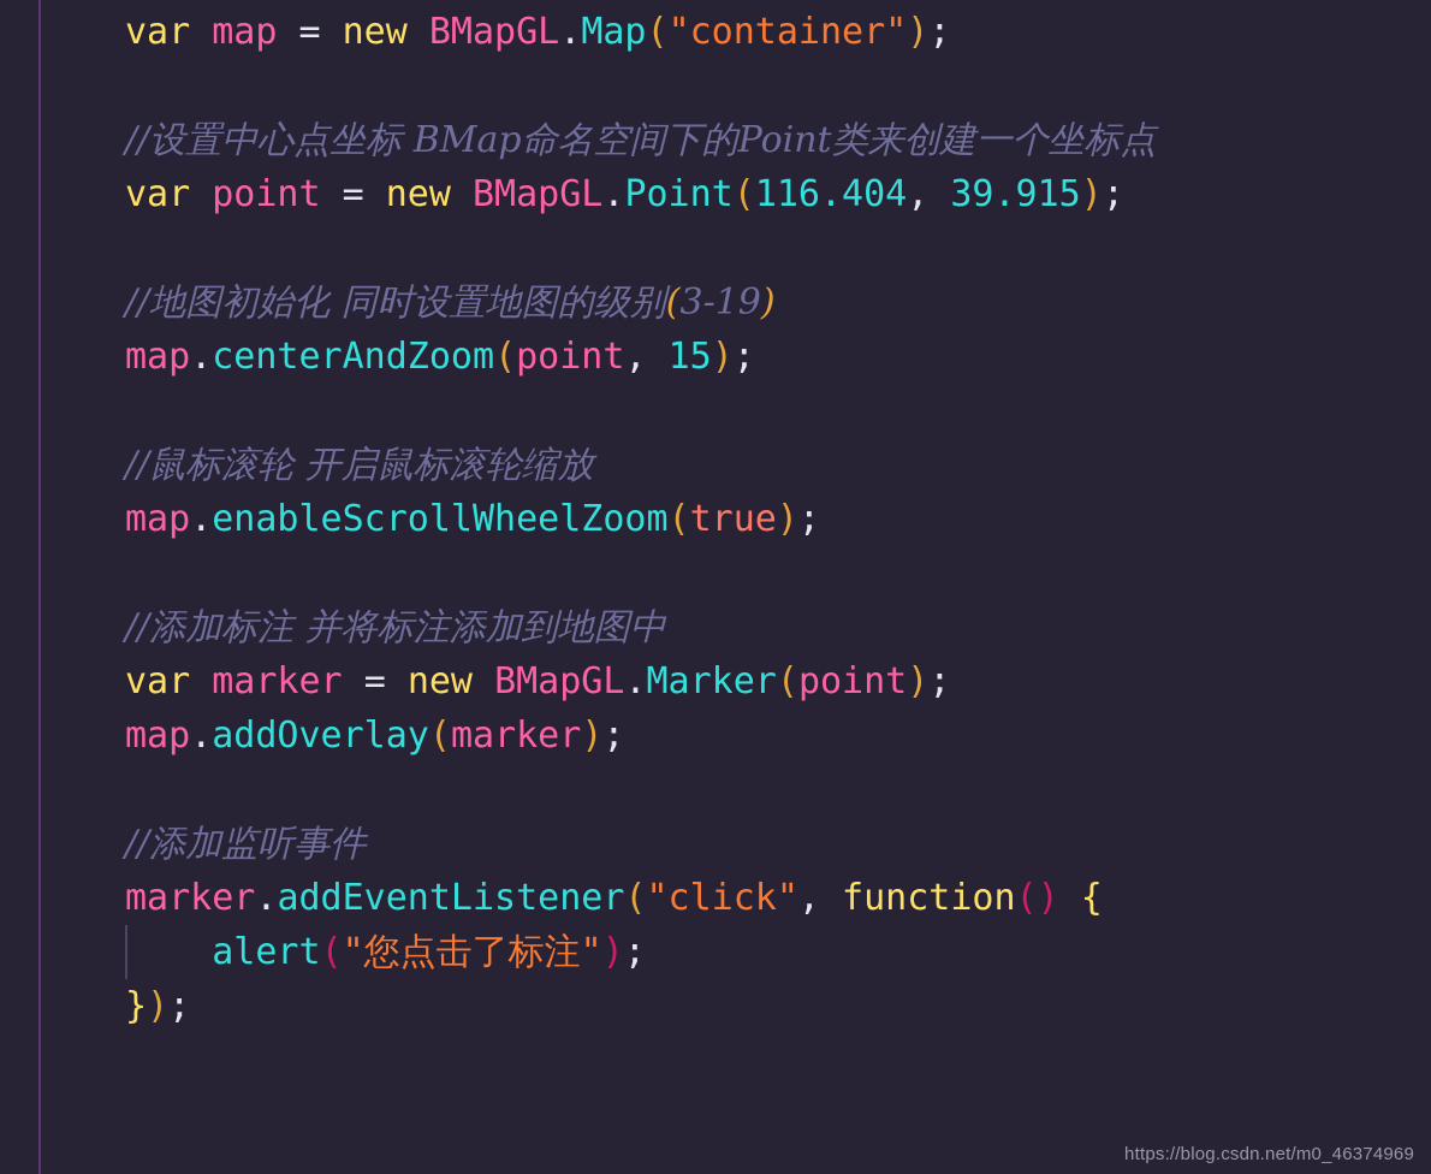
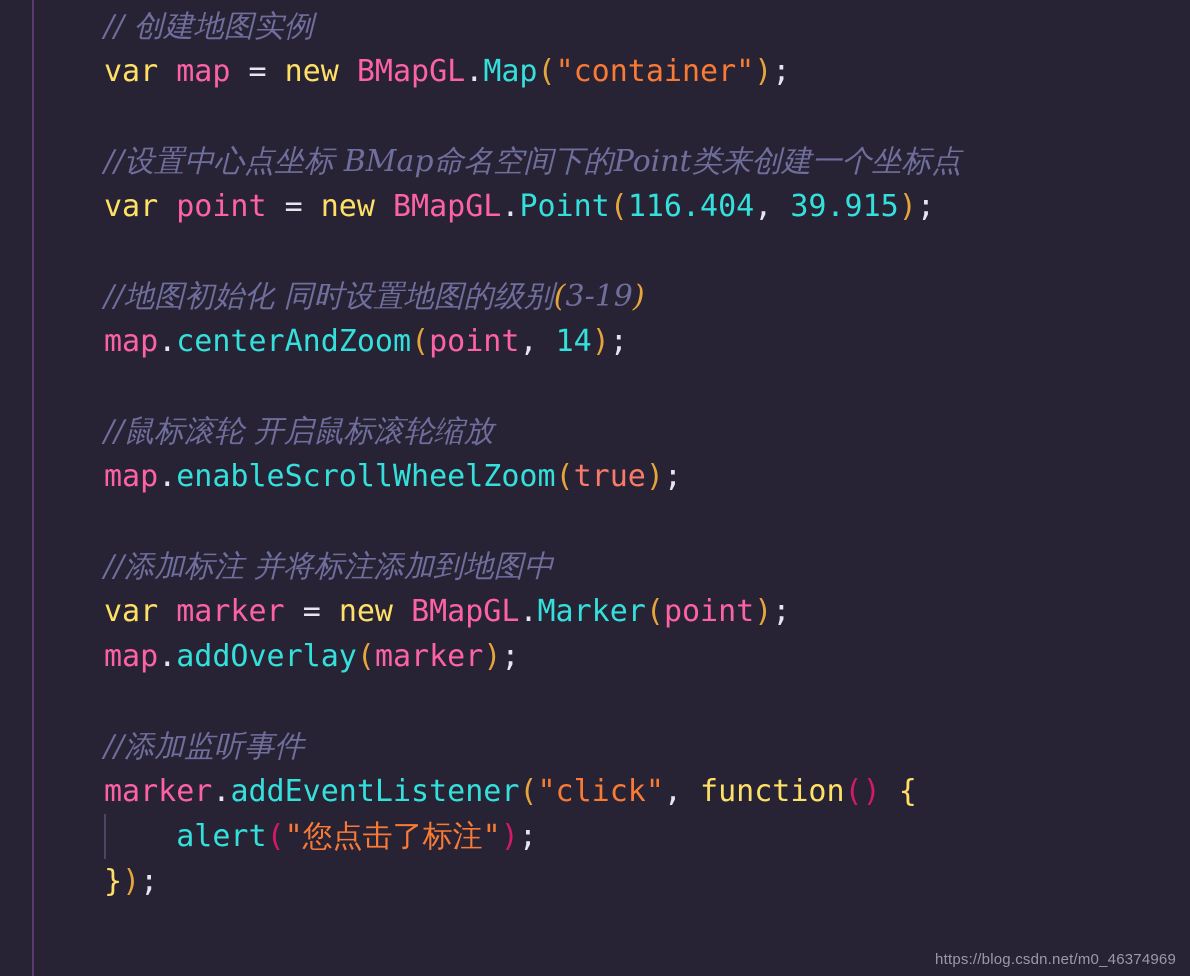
+ // 创建地图实例
  var map = new BMapGL.Map("container");
  //设置中心点坐标 BMap命名空间下的Point类来创建一个坐标点
  var point = new BMapGL.Point(116.404, 39.915);
  //地图初始化 同时设置地图的级别(3-19)
- map.centerAndZoom(point, 15);
+ map.centerAndZoom(point, 14);
  //鼠标滚轮 开启鼠标滚轮缩放
  map.enableScrollWheelZoom(true);
  //添加标注 并将标注添加到地图中
  var marker = new BMapGL.Marker(point);
  map.addOverlay(marker);
  //添加监听事件
  marker.addEventListener("click", function() {
  alert("您点击了标注");
  });
  https://blog.csdn.net/m0_46374969
